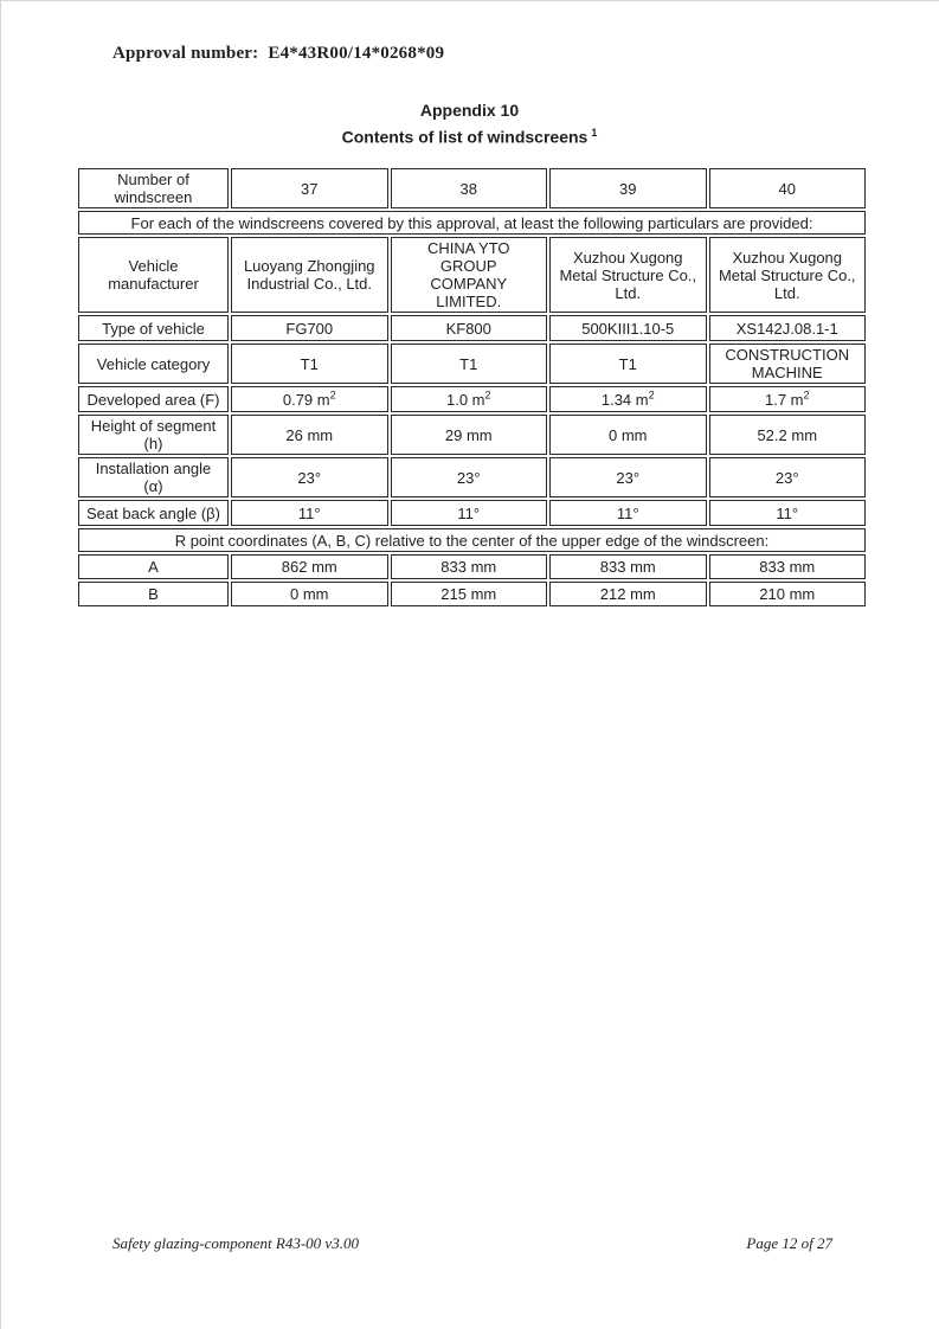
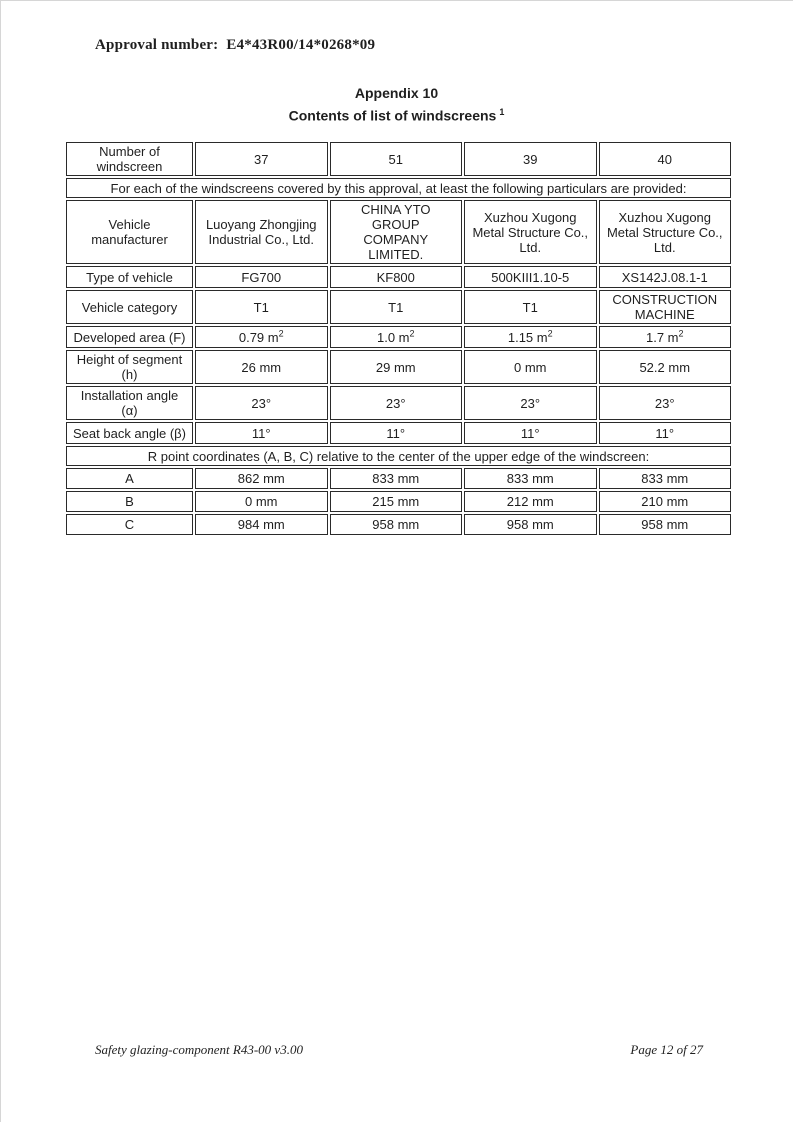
  Approval number: E4*43R00/14*0268*09
  Appendix 10
  Contents of list of windscreens 1
- Number of windscreen	37	38	39	40
+ Number of windscreen	37	51	39	40
  For each of the windscreens covered by this approval, at least the following particulars are provided:
  Vehicle manufacturer	Luoyang Zhongjing Industrial Co., Ltd.	CHINA YTO GROUP COMPANY LIMITED.	Xuzhou Xugong Metal Structure Co., Ltd.	Xuzhou Xugong Metal Structure Co., Ltd.
  Type of vehicle	FG700	KF800	500KIII1.10-5	XS142J.08.1-1
  Vehicle category	T1	T1	T1	CONSTRUCTION MACHINE
- Developed area (F)	0.79 m2	1.0 m2	1.34 m2	1.7 m2
+ Developed area (F)	0.79 m2	1.0 m2	1.15 m2	1.7 m2
  Height of segment (h)	26 mm	29 mm	0 mm	52.2 mm
  Installation angle (α)	23°	23°	23°	23°
  Seat back angle (β)	11°	11°	11°	11°
  R point coordinates (A, B, C) relative to the center of the upper edge of the windscreen:
  A	862 mm	833 mm	833 mm	833 mm
  B	0 mm	215 mm	212 mm	210 mm
+ C	984 mm	958 mm	958 mm	958 mm
  Safety glazing-component R43-00 v3.00
  Page 12 of 27
